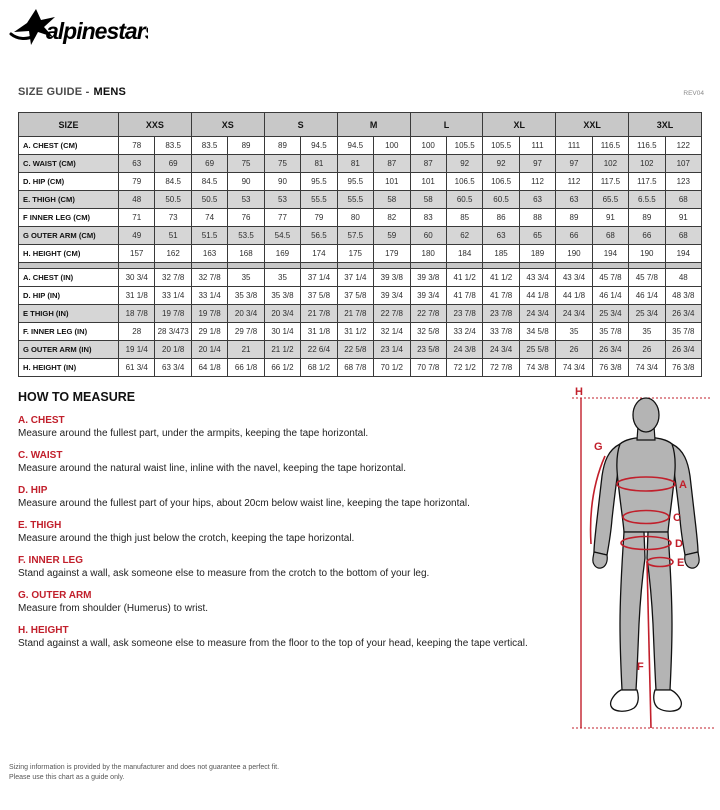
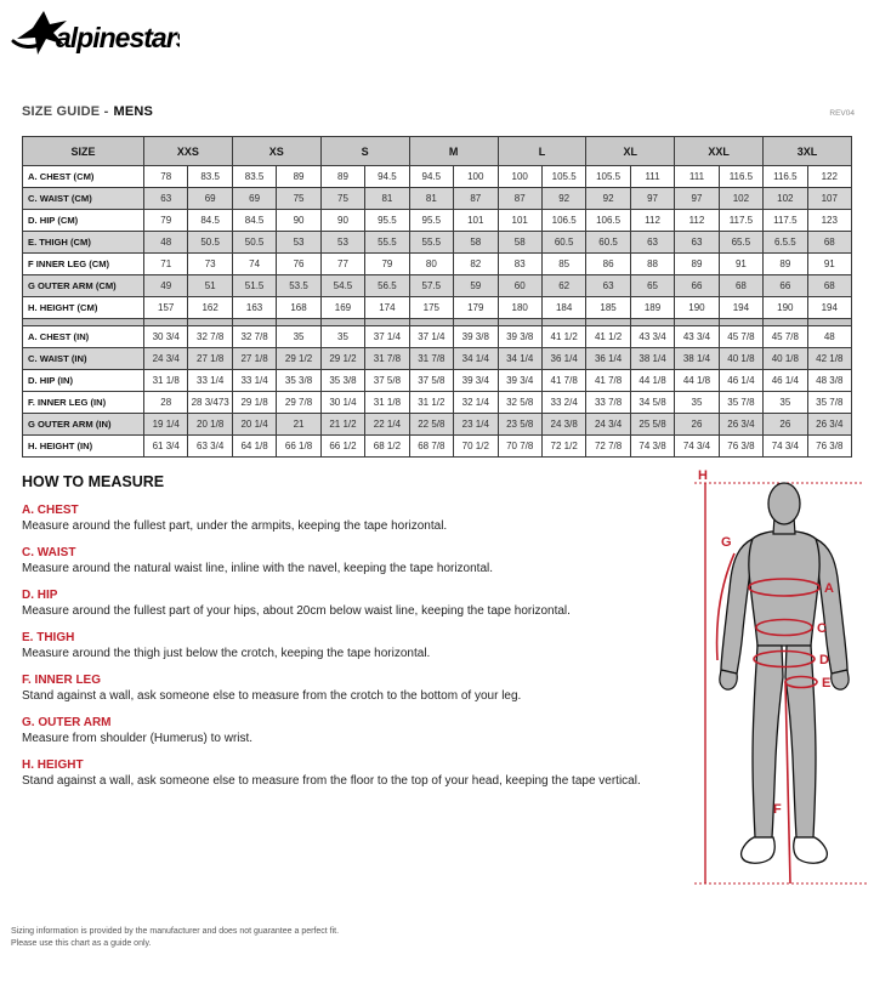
  alpinestar
  SIZE GUIDE -
  MENS
  SIZE	XXS	XS	S	M	L	XL	XXL	3XL
  A. CHEST (CM)	78	83.5	83.5	89	89	94.5	94.5	100	100	105.5	105.5	111	111	116.5	116.5	122
  C. WAIST (CM)	63	69	69	75	75	81	81	87	87	92	92	97	97	102	102	107
  D. HIP (CM)	79	84.5	84.5	90	90	95.5	95.5	101	101	106.5	106.5	112	112	117.5	117.5	123
  E. THIGH (CM)	48	50.5	50.5	53	53	55.5	55.5	58	58	60.5	60.5	63	63	65.5	6.5.5	68
  F INNER LEG (CM)	71	73	74	76	77	79	80	82	83	85	86	88	89	91	89	91
  G OUTER ARM (CM)	49	51	51.5	53.5	54.5	56.5	57.5	59	60	62	63	65	66	68	66	68
  H. HEIGHT (CM)	157	162	163	168	169	174	175	179	180	184	185	189	190	194	190	194
  A. CHEST (IN)	30 3/4	32 7/8	32 7/8	35	35	37 1/4	37 1/4	39 3/8	39 3/8	41 1/2	41 1/2	43 3/4	43 3/4	45 7/8	45 7/8	48
+ C. WAIST (IN)	24 3/4	27 1/8	27 1/8	29 1/2	29 1/2	31 7/8	31 7/8	34 1/4	34 1/4	36 1/4	36 1/4	38 1/4	38 1/4	40 1/8	40 1/8	42 1/8
  D. HIP (IN)	31 1/8	33 1/4	33 1/4	35 3/8	35 3/8	37 5/8	37 5/8	39 3/4	39 3/4	41 7/8	41 7/8	44 1/8	44 1/8	46 1/4	46 1/4	48 3/8
- E THIGH (IN)	18 7/8	19 7/8	19 7/8	20 3/4	20 3/4	21 7/8	21 7/8	22 7/8	22 7/8	23 7/8	23 7/8	24 3/4	24 3/4	25 3/4	25 3/4	26 3/4
  F. INNER LEG (IN)	28	28 3/473	29 1/8	29 7/8	30 1/4	31 1/8	31 1/2	32 1/4	32 5/8	33 2/4	33 7/8	34 5/8	35	35 7/8	35	35 7/8
- G OUTER ARM (IN)	19 1/4	20 1/8	20 1/4	21	21 1/2	22 6/4	22 5/8	23 1/4	23 5/8	24 3/8	24 3/4	25 5/8	26	26 3/4	26	26 3/4
+ G OUTER ARM (IN)	19 1/4	20 1/8	20 1/4	21	21 1/2	22 1/4	22 5/8	23 1/4	23 5/8	24 3/8	24 3/4	25 5/8	26	26 3/4	26	26 3/4
  H. HEIGHT (IN)	61 3/4	63 3/4	64 1/8	66 1/8	66 1/2	68 1/2	68 7/8	70 1/2	70 7/8	72 1/2	72 7/8	74 3/8	74 3/4	76 3/8	74 3/4	76 3/8
  HOW TO MEASURE
  A. CHEST
  Measure around the fullest part, under the armpits, keeping the tape horizontal.
  C. WAIST
  Measure around the natural waist line, inline with the navel, keeping the tape horizontal.
  D. HIP
  Measure around the fullest part of your hips, about 20cm below waist line, keeping the tape horizontal.
  E. THIGH
  Measure around the thigh just below the crotch, keeping the tape horizontal.
  F. INNER LEG
  Stand against a wall, ask someone else to measure from the crotch to the bottom of your leg.
  G. OUTER ARM
  Measure from shoulder (Humerus) to wrist.
  H. HEIGHT
  Stand against a wall, ask someone else to measure from the floor to the top of your head, keeping the tape vertical.
  H
  G
  A
  C
  D
  E
  F
